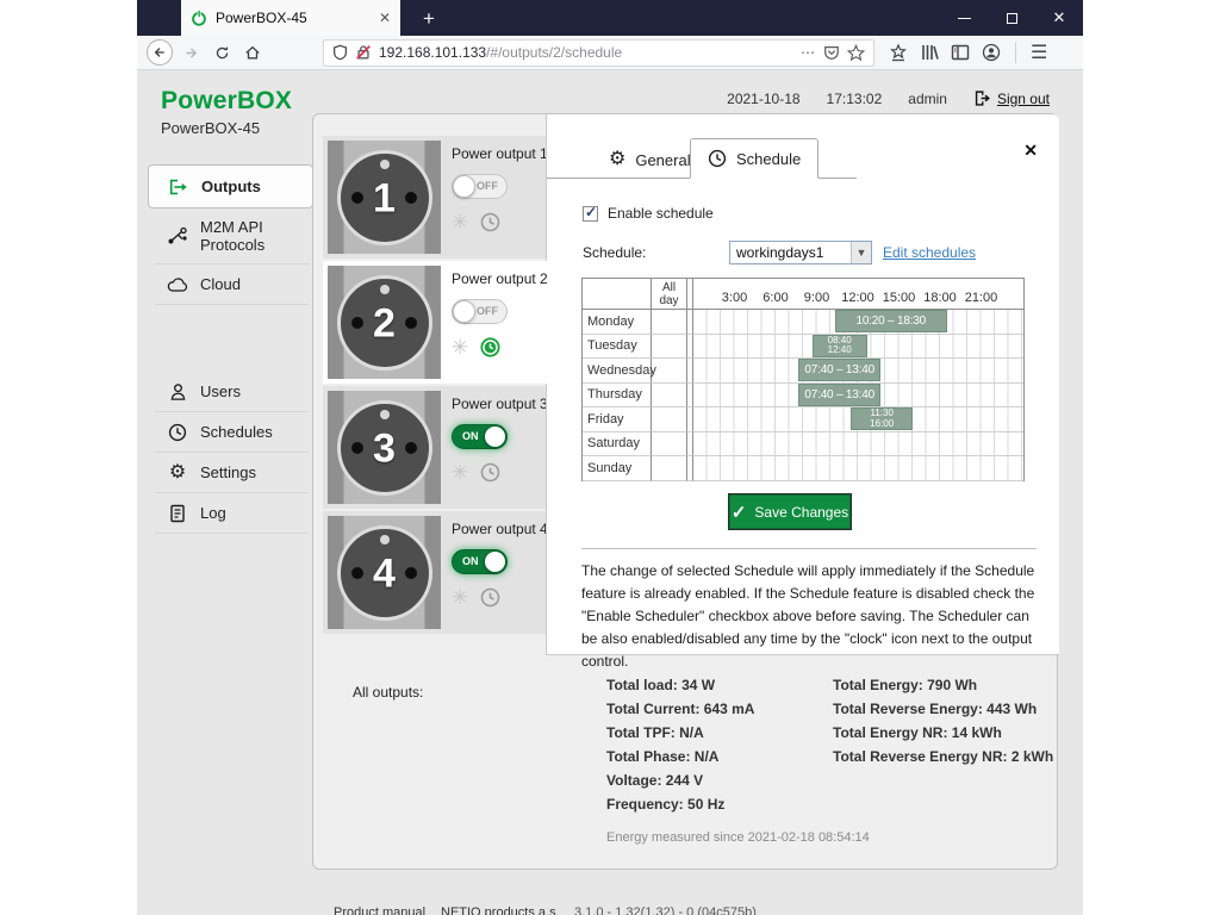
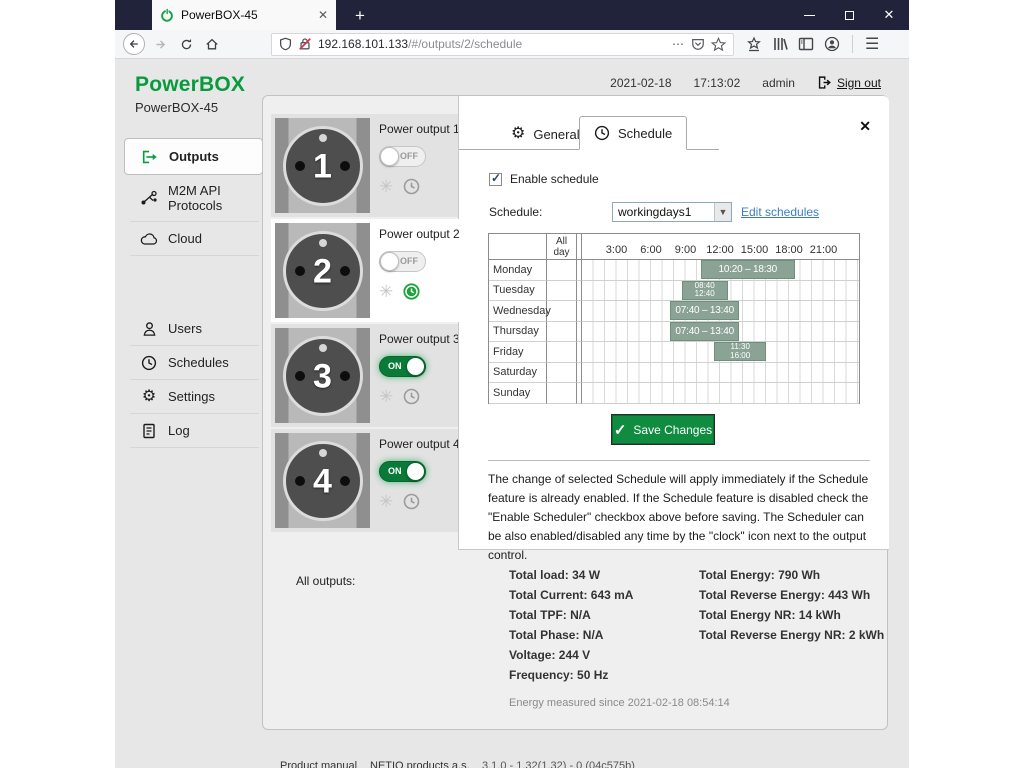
  PowerBOX-45
  ✕
  +
  ✕
  192.168.101.133/#/outputs/2/schedule
  ⋯
  ☰
  PowerBOX
  PowerBOX-45
- 2021-10-18
+ 2021-02-18
  17:13:02
  admin
  Sign out
  Outputs
  M2M API Protocols
  Cloud
  Users
  Schedules
  ⚙
  Settings
  Log
  1
  Power output 1
  OFF
  ✳
  2
  Power output 2
  OFF
  ✳
  3
  Power output 3
  ON
  ✳
  4
  Power output 4
  ON
  ✳
  ⚙
  Genera
  Schedule
  ✕
  ✓
  Enable schedule
  Schedule:
  workingdays1
  ▼
  Edit schedules
  All
  day
  3:00
  6:00
  9:00
  12:00
  15:00
  18:00
  21:00
  Monday
  10:20 – 18:30
  Tuesday
  08:40
  12:40
  Wednesda
  07:40 – 13:40
  Thursday
  07:40 – 13:40
  Friday
  11:30
  16:00
  Saturday
  Sunday
  ✓
  Save Changes
  The change of selected Schedule will apply immediately if the Schedule feature is already enabled. If the Schedule feature is disabled check the "Enable Scheduler" checkbox above before saving. The Scheduler can be also enabled/disabled any time by the "clock" icon next to the output control.
  All outputs:
  Total load: 34 W
  Total Current: 643 mA
  Total TPF: N/A
  Total Phase: N/A
  Voltage: 244 V
  Frequency: 50 Hz
  Total Energy: 790 Wh
  Total Reverse Energy: 443 Wh
  Total Energy NR: 14 kWh
  Total Reverse Energy NR: 2 kWh
  Energy measured since 2021-02-18 08:54:14
  Product manual
  NETIO products a.s.
  3.1.0 - 1.32(1.32) - 0 (04c575b)
